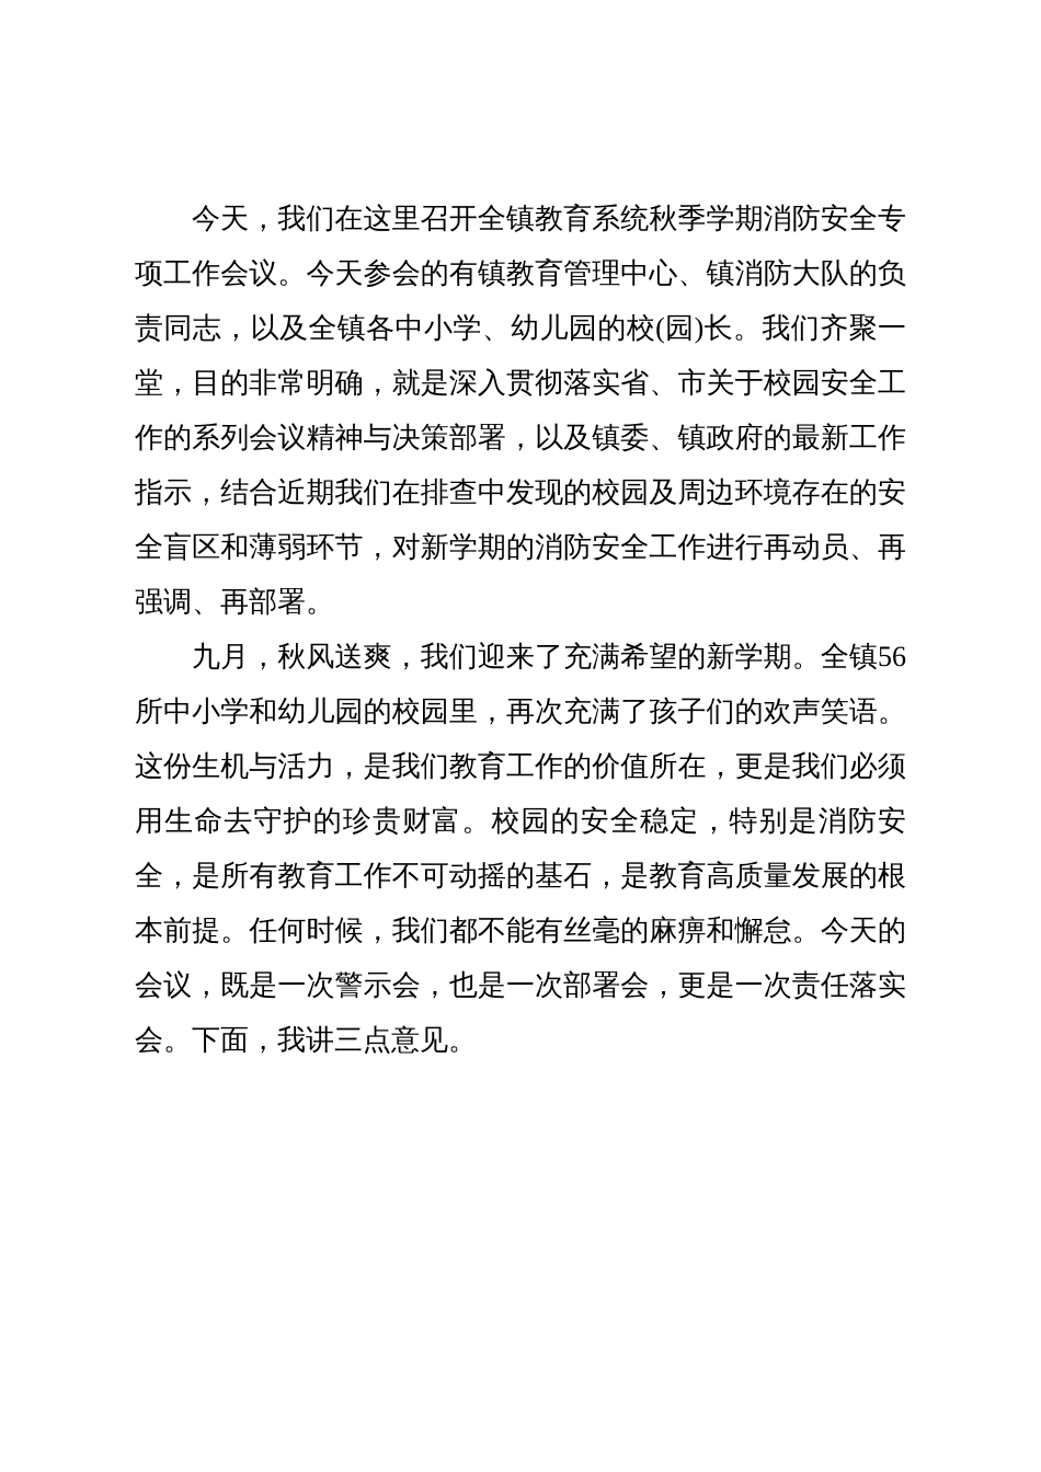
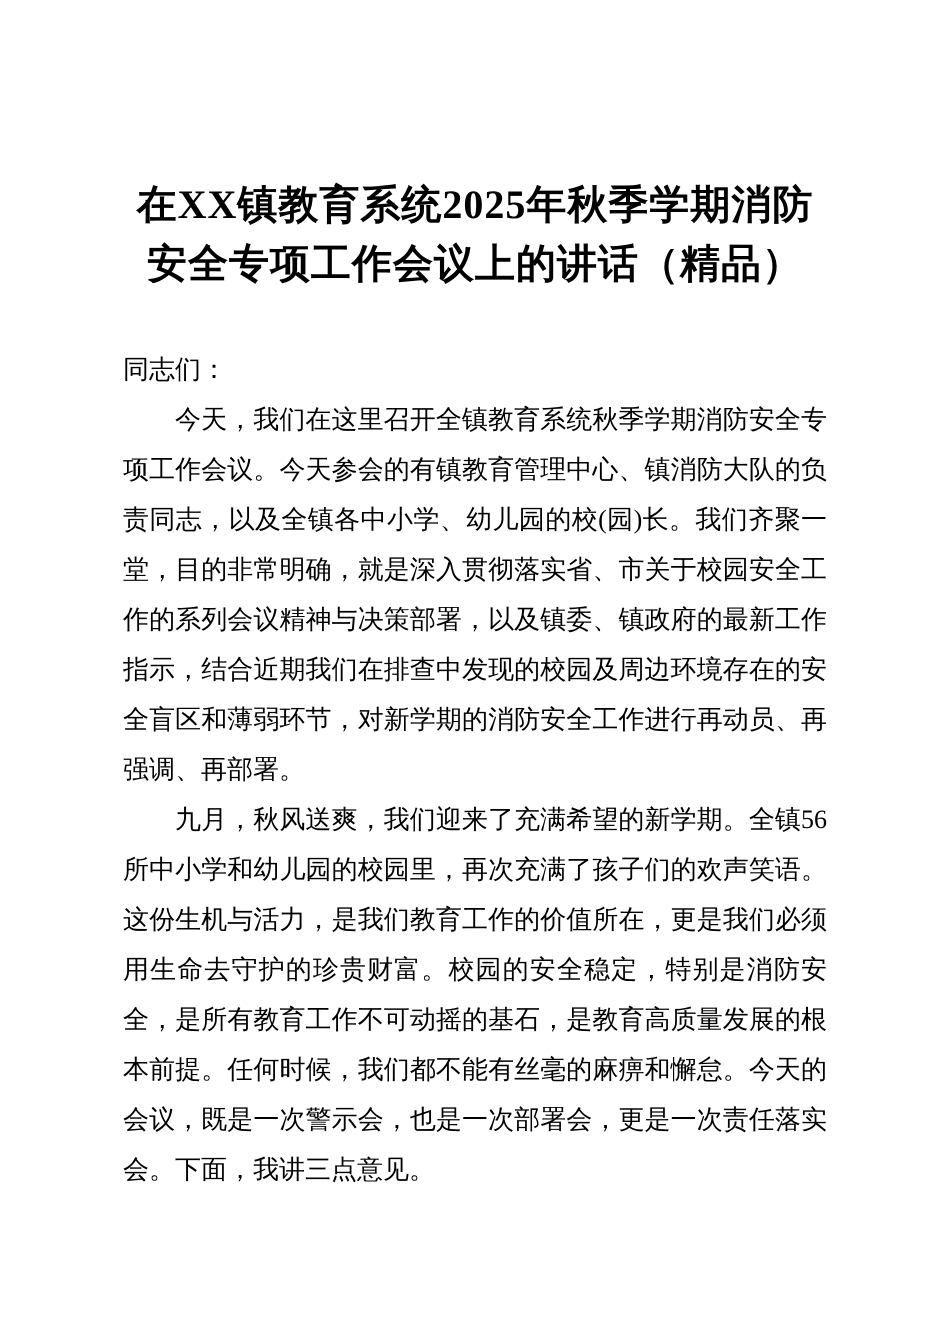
+ 在XX镇教育系统2025年秋季学期消防安全专项工作会议上的讲话（精品）
+ 同志们：
  今天，我们在这里召开全镇教育系统秋季学期消防安全专项工作会议。今天参会的有镇教育管理中心、镇消防大队的负责同志，以及全镇各中小学、幼儿园的校(园)长。我们齐聚一堂，目的非常明确，就是深入贯彻落实省、市关于校园安全工作的系列会议精神与决策部署，以及镇委、镇政府的最新工作指示，结合近期我们在排查中发现的校园及周边环境存在的安全盲区和薄弱环节，对新学期的消防安全工作进行再动员、再强调、再部署。
  九月，秋风送爽，我们迎来了充满希望的新学期。全镇56所中小学和幼儿园的校园里，再次充满了孩子们的欢声笑语。这份生机与活力，是我们教育工作的价值所在，更是我们必须用生命去守护的珍贵财富。校园的安全稳定，特别是消防安全，是所有教育工作不可动摇的基石，是教育高质量发展的根本前提。任何时候，我们都不能有丝毫的麻痹和懈怠。今天的会议，既是一次警示会，也是一次部署会，更是一次责任落实会。下面，我讲三点意见。
